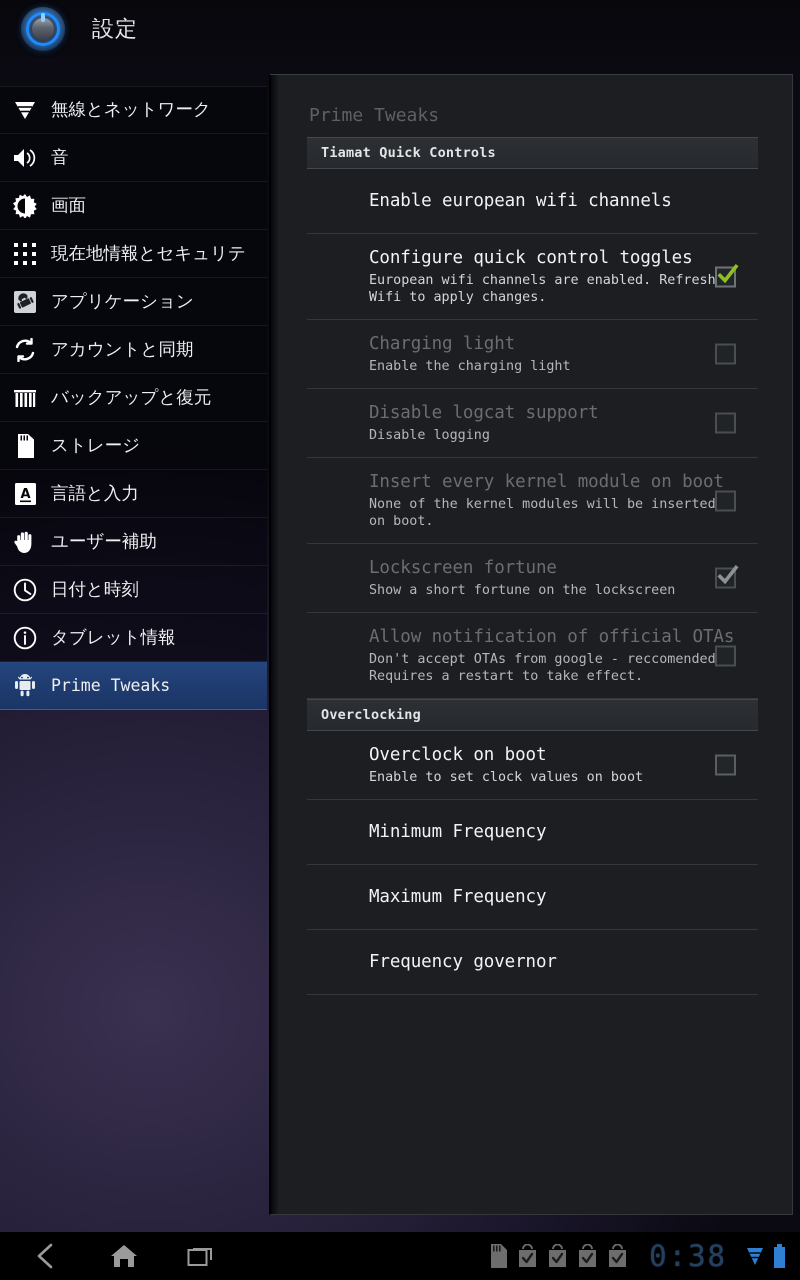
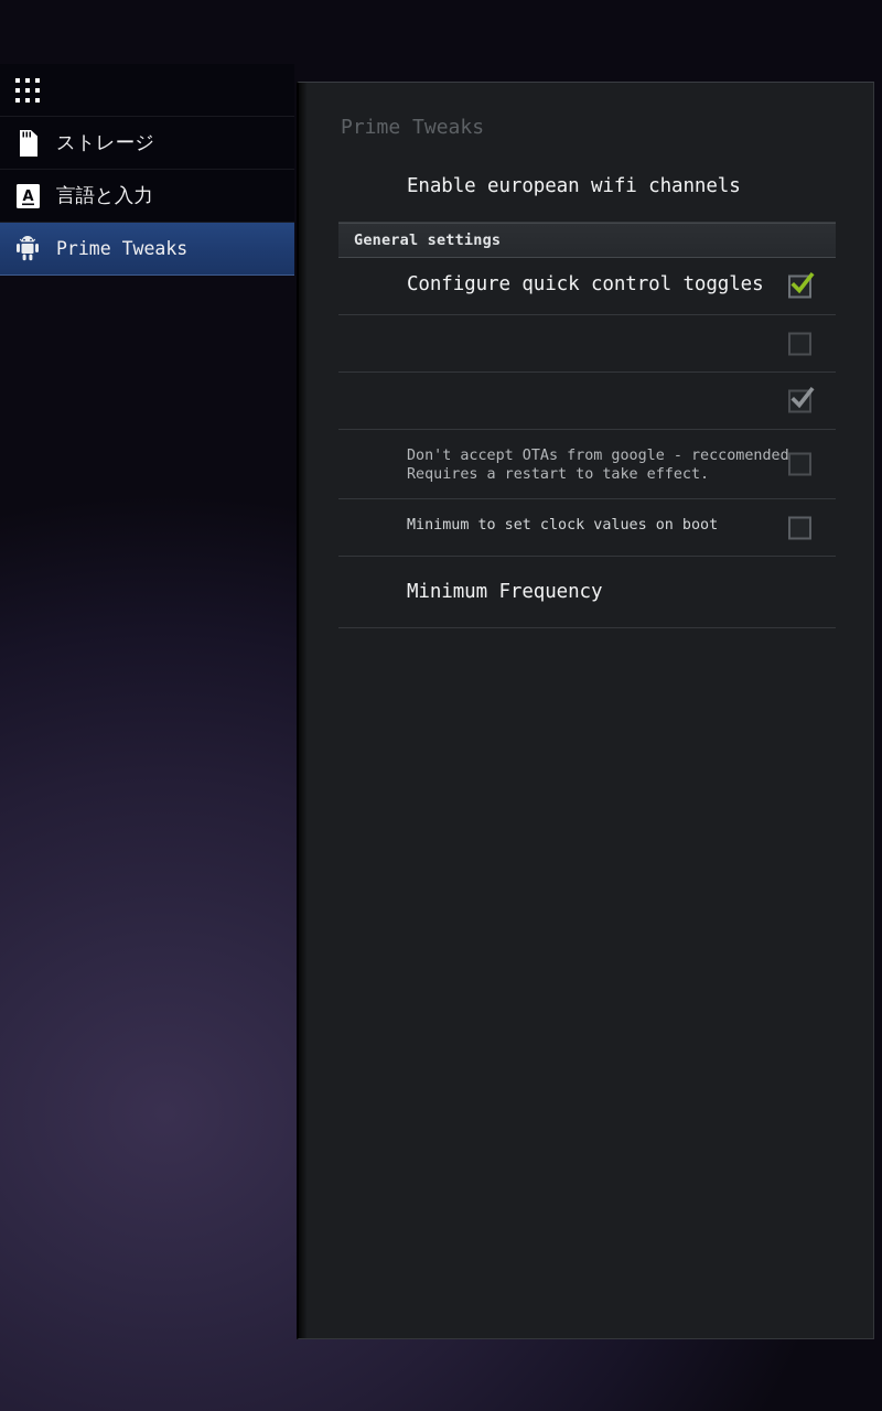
- 設定
- 無線とネットワーク
- 音
- 画面
- 現在地情報とセキュリテ
- アプリケーション
- アカウントと同期
- バックアップと復元
  ストレージ
  A
  言語と入力
- ユーザー補助
- 日付と時刻
- タブレット情報
  Prime Tweaks
  Prime Tweaks
- Tiamat Quick Controls
  Enable european wifi channels
+ General settings
  Configure quick control toggles
- European wifi channels are enabled. Refresh
- Wifi to apply changes.
- Charging light
- Enable the charging light
- Disable logcat support
- Disable logging
- Insert every kernel module on boot
- None of the kernel modules will be inserted
- on boot.
- Lockscreen fortune
- Show a short fortune on the lockscreen
- Allow notification of official OTAs
  Don't accept OTAs from google - reccomended
  Requires a restart to take effect.
- Overclocking
- Overclock on boot
- Enable to set clock values on boot
+ Minimum to set clock values on boot
  Minimum Frequency
- Maximum Frequency
- Frequency governor
- 0:38
